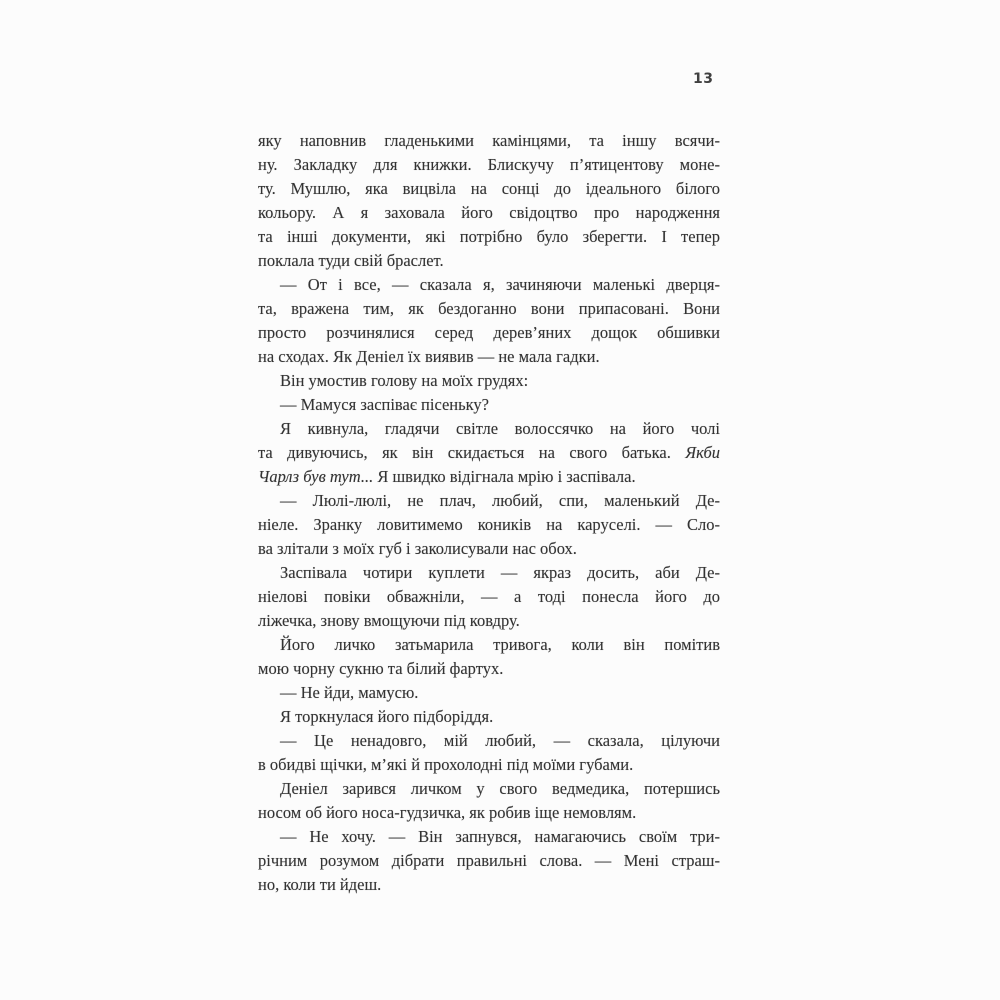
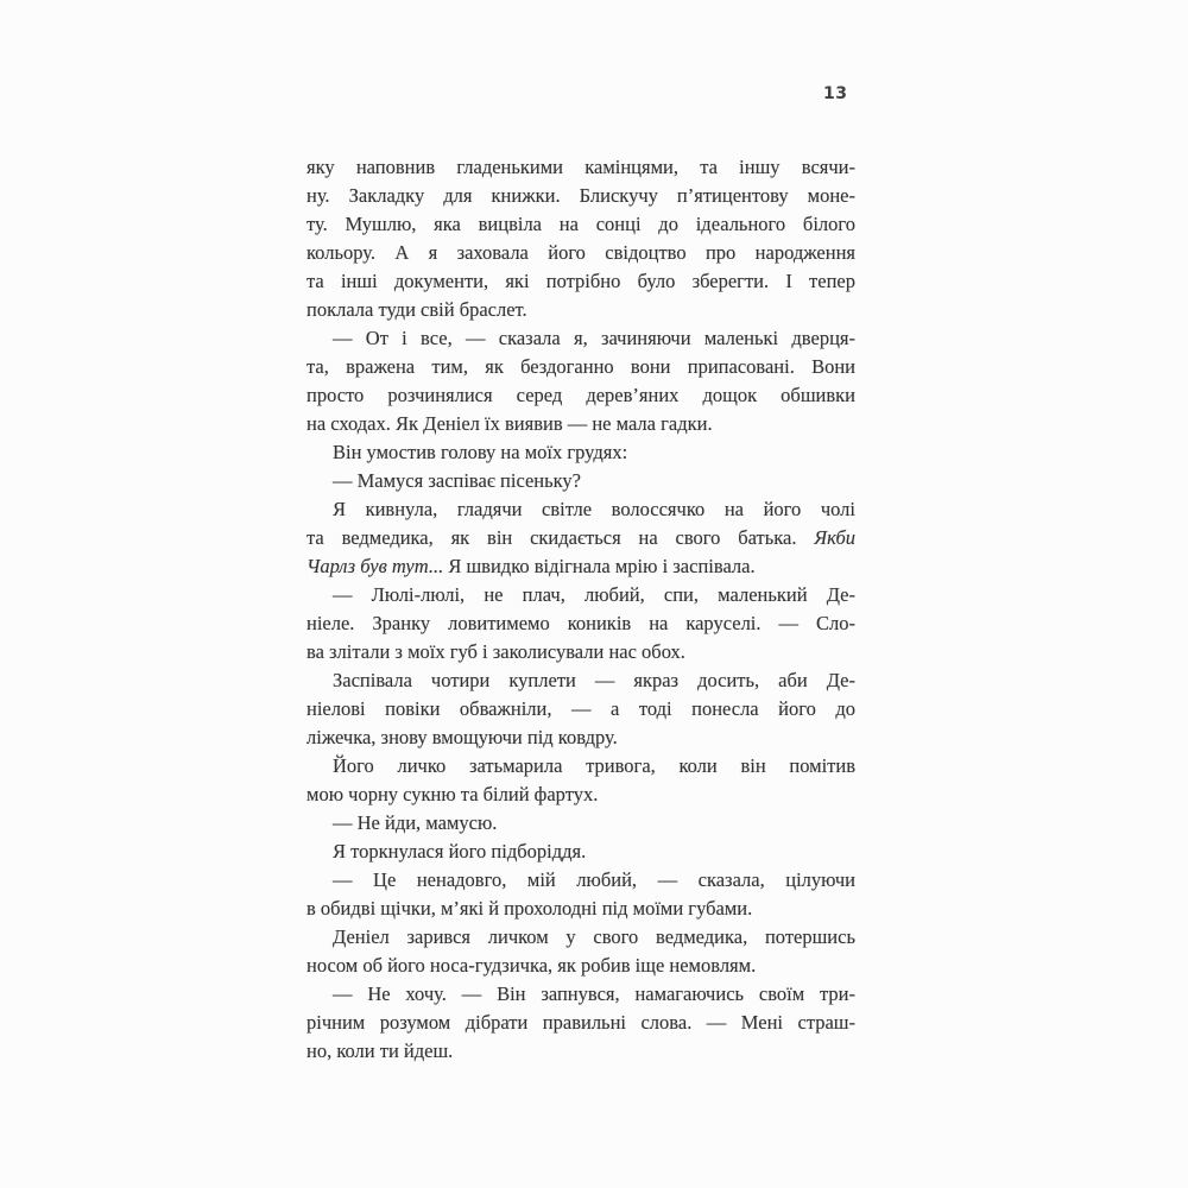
  13
  яку наповнив гладенькими камінцями, та іншу всячи-
  ну. Закладку для книжки. Блискучу п’ятицентову моне-
  ту. Мушлю, яка вицвіла на сонці до ідеального білого
  кольору. А я заховала його свідоцтво про народження
  та інші документи, які потрібно було зберегти. І тепер
  поклала туди свій браслет.
  — От і все, — сказала я, зачиняючи маленькі дверця-
  та, вражена тим, як бездоганно вони припасовані. Вони
  просто розчинялися серед дерев’яних дощок обшивки
  на сходах. Як Деніел їх виявив — не мала гадки.
  Він умостив голову на моїх грудях:
  — Мамуся заспіває пісеньку?
  Я кивнула, гладячи світле волоссячко на його чолі
- та дивуючись, як він скидається на свого батька. Якби
+ та ведмедика, як він скидається на свого батька. Якби
  Чарлз був тут... Я швидко відігнала мрію і заспівала.
  — Люлі-люлі, не плач, любий, спи, маленький Де-
  ніеле. Зранку ловитимемо коників на каруселі. — Сло-
  ва злітали з моїх губ і заколисували нас обох.
  Заспівала чотири куплети — якраз досить, аби Де-
  ніелові повіки обважніли, — а тоді понесла його до
  ліжечка, знову вмощуючи під ковдру.
  Його личко затьмарила тривога, коли він помітив
  мою чорну сукню та білий фартух.
  — Не йди, мамусю.
  Я торкнулася його підборіддя.
  — Це ненадовго, мій любий, — сказала, цілуючи
  в обидві щічки, м’які й прохолодні під моїми губами.
  Деніел зарився личком у свого ведмедика, потершись
  носом об його носа-гудзичка, як робив іще немовлям.
  — Не хочу. — Він запнувся, намагаючись своїм три-
  річним розумом дібрати правильні слова. — Мені страш-
  но, коли ти йдеш.
